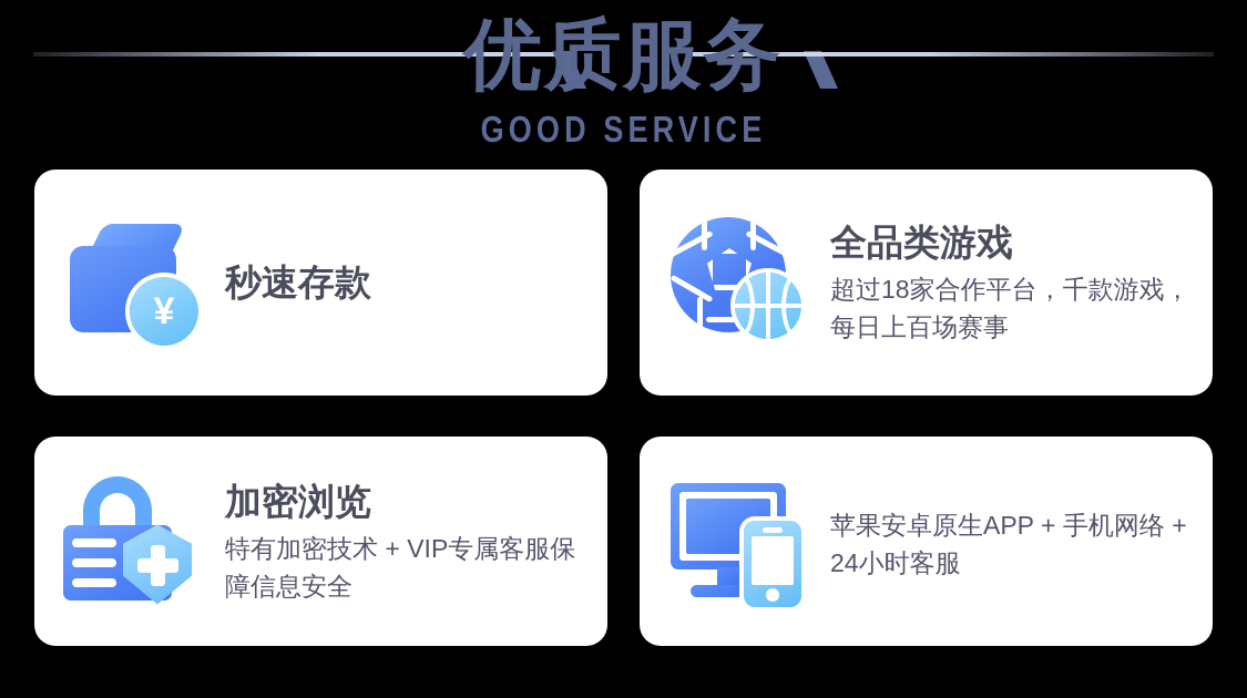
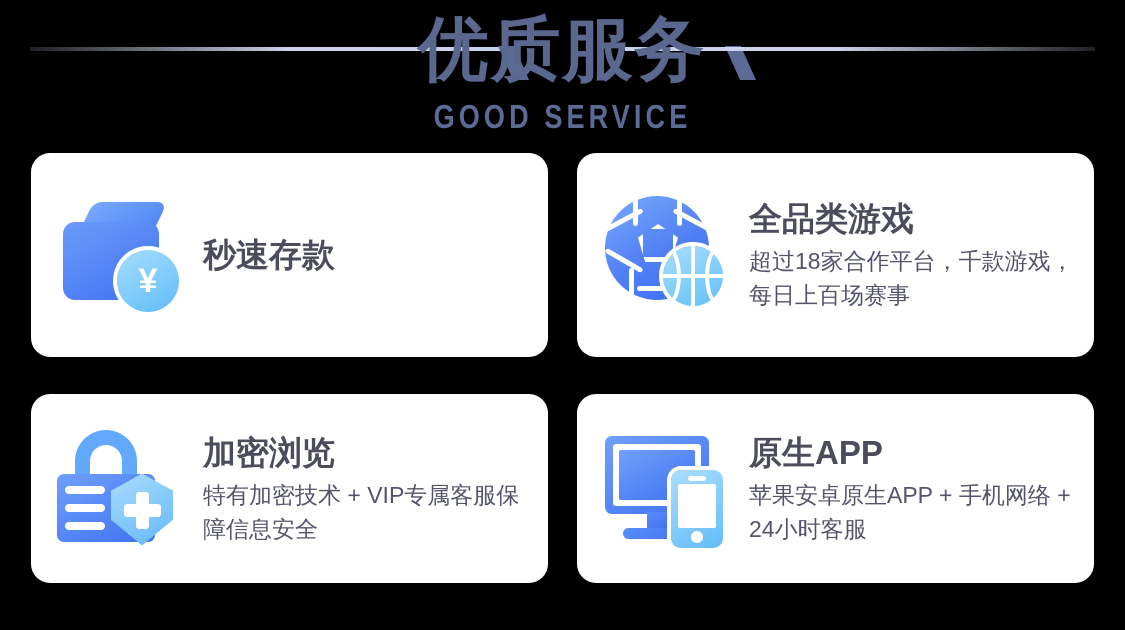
  优质服务
  GOOD SERVICE
  ¥
  秒速存款
  全品类游戏
  超过18家合作平台，千款游戏，每日上百场赛事
  加密浏览
  特有加密技术 + VIP专属客服保障信息安全
+ 原生APP
  苹果安卓原生APP + 手机网络 + 24小时客服
